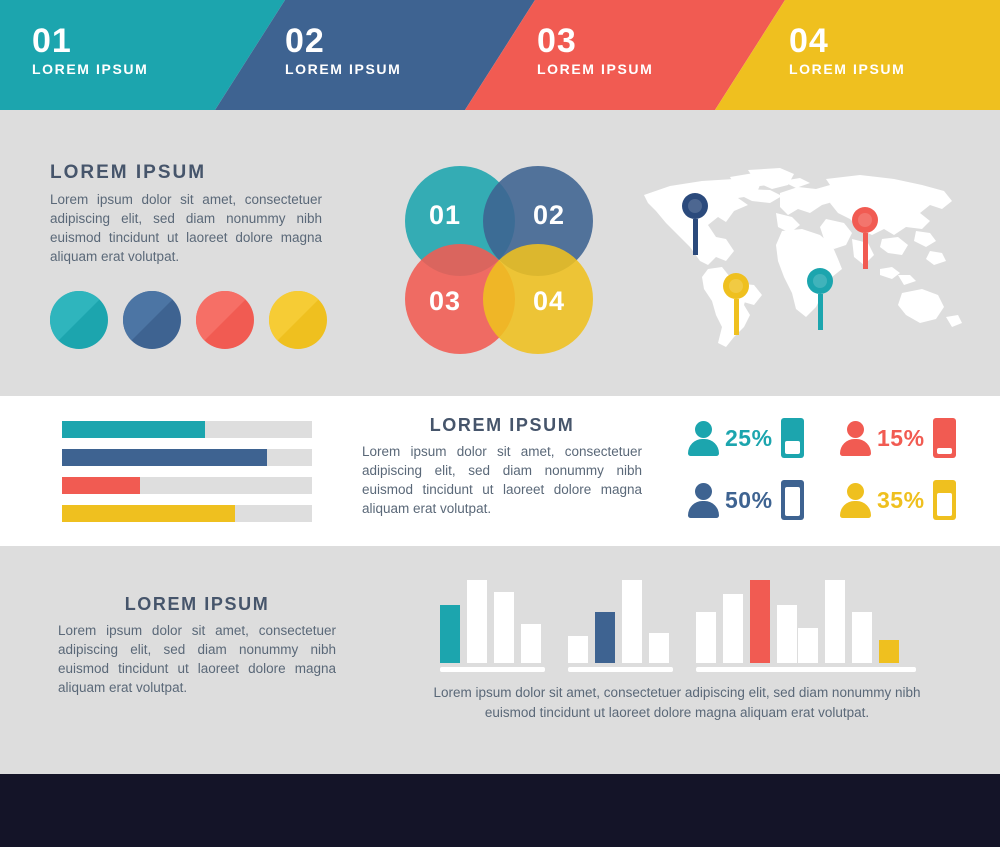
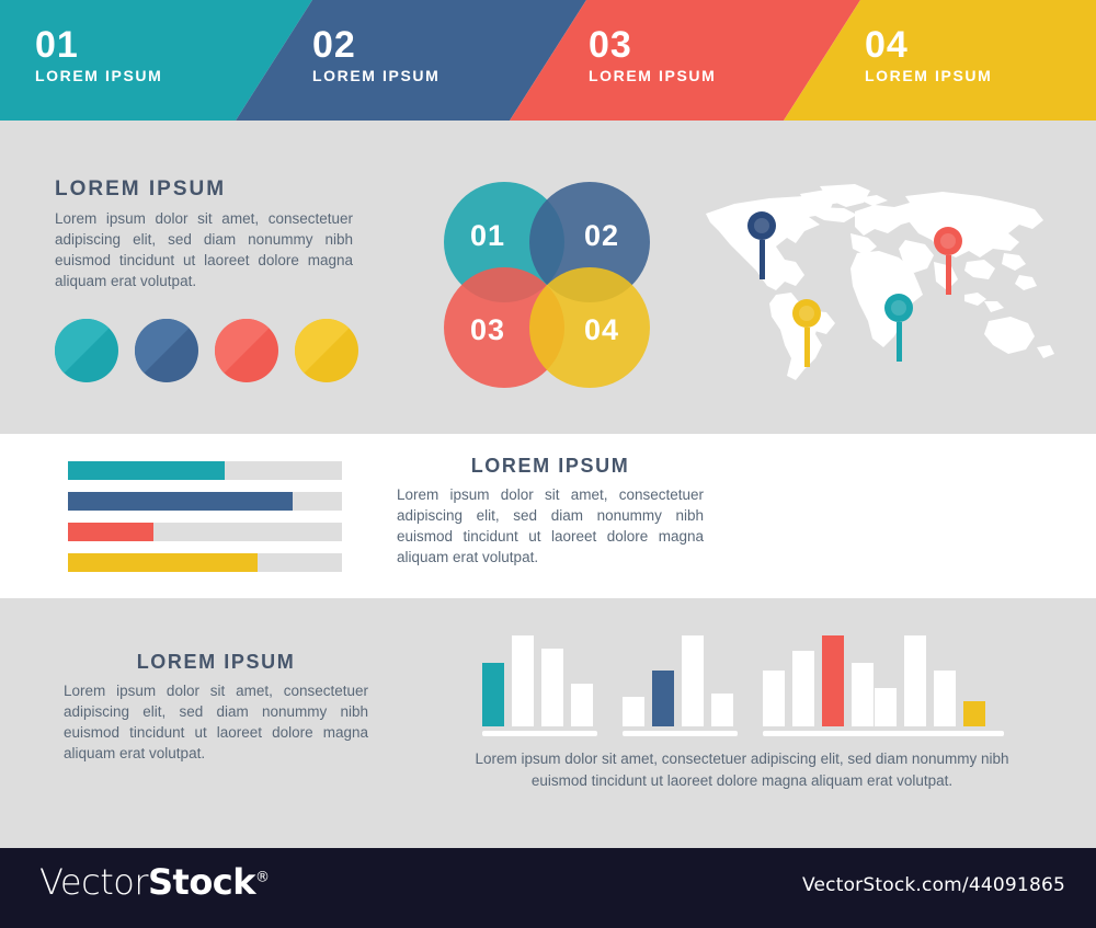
  01
  LOREM IPSUM
  02
  LOREM IPSUM
  03
  LOREM IPSUM
  04
  LOREM IPSUM
  LOREM IPSUM
  Lorem ipsum dolor sit amet, consectetuer adipiscing elit, sed diam nonummy nibh euismod tincidunt ut laoreet dolore magna aliquam erat volutpat.
  01
  02
  03
  04
  LOREM IPSUM
  Lorem ipsum dolor sit amet, consectetuer adipiscing elit, sed diam nonummy nibh euismod tincidunt ut laoreet dolore magna aliquam erat volutpat.
- 25%
- 15%
- 50%
- 35%
  LOREM IPSUM
  Lorem ipsum dolor sit amet, consectetuer adipiscing elit, sed diam nonummy nibh euismod tincidunt ut laoreet dolore magna aliquam erat volutpat.
  Lorem ipsum dolor sit amet, consectetuer adipiscing elit, sed diam nonummy nibh euismod tincidunt ut laoreet dolore magna aliquam erat volutpat.
+ VectorStock®
+ VectorStock.com/44091865
